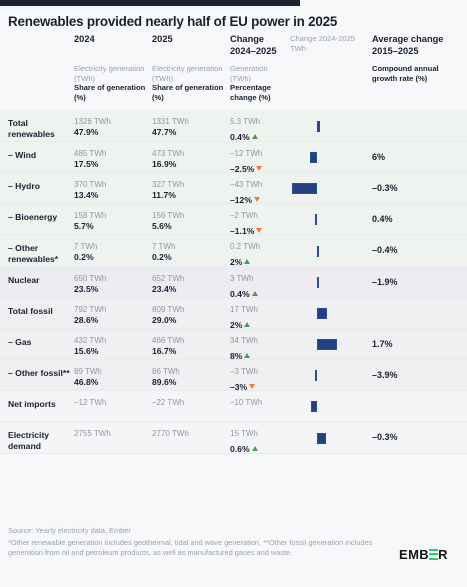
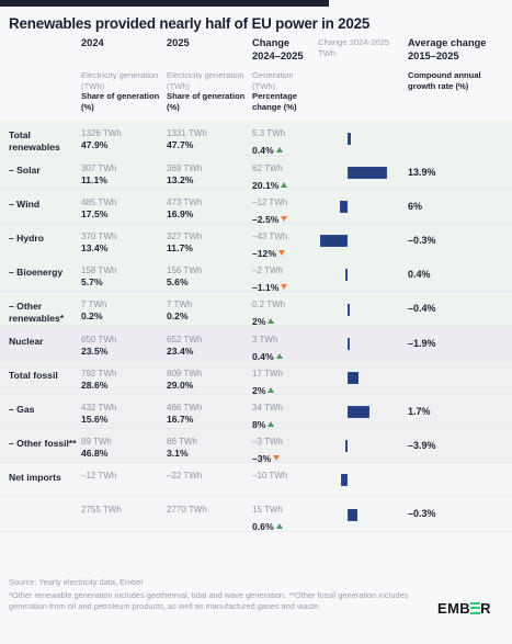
  Renewables provided nearly half of EU power in 2025
  2024
  Electricity generation (TWh)
  Share of generation (%)
  2025
  Electricity generation (TWh)
  Share of generation (%)
  Change 2024–2025
  Generation (TWh)
  Percentage change (%)
  Change 2024-2025 TWh
  Average change 2015–2025
  Compound annual growth rate (%)
  Total renewables
  1326 TWh
  47.9%
  1331 TWh
  47.7%
  5.3 TWh
  0.4%
+ – Solar
+ 307 TWh
+ 11.1%
+ 369 TWh
+ 13.2%
+ 62 TWh
+ 20.1%
+ 13.9%
  – Wind
  485 TWh
  17.5%
  473 TWh
  16.9%
  –12 TWh
  –2.5%
  6%
  – Hydro
  370 TWh
  13.4%
  327 TWh
  11.7%
  –43 TWh
  –12%
  –0.3%
  – Bioenergy
  158 TWh
  5.7%
  156 TWh
  5.6%
  –2 TWh
  –1.1%
  0.4%
  – Other renewables*
  7 TWh
  0.2%
  7 TWh
  0.2%
  0.2 TWh
  2%
  –0.4%
  Nuclear
  650 TWh
  23.5%
  652 TWh
  23.4%
  3 TWh
  0.4%
  –1.9%
  Total fossil
  792 TWh
  28.6%
  809 TWh
  29.0%
  17 TWh
  2%
  – Gas
  432 TWh
  15.6%
  466 TWh
  16.7%
  34 TWh
  8%
  1.7%
  – Other fossil**
  89 TWh
  46.8%
  86 TWh
- 89.6%
+ 3.1%
  –3 TWh
  –3%
  –3.9%
  Net imports
  –12 TWh
  –22 TWh
  –10 TWh
- Electricity demand
  2755 TWh
  2770 TWh
  15 TWh
  0.6%
  –0.3%
  Source: Yearly electricity data, Ember
  *Other renewable generation includes geothermal, tidal and wave generation. **Other fossil generation includes generation from oil and petroleum products, as well as manufactured gases and waste.
  EMB R
